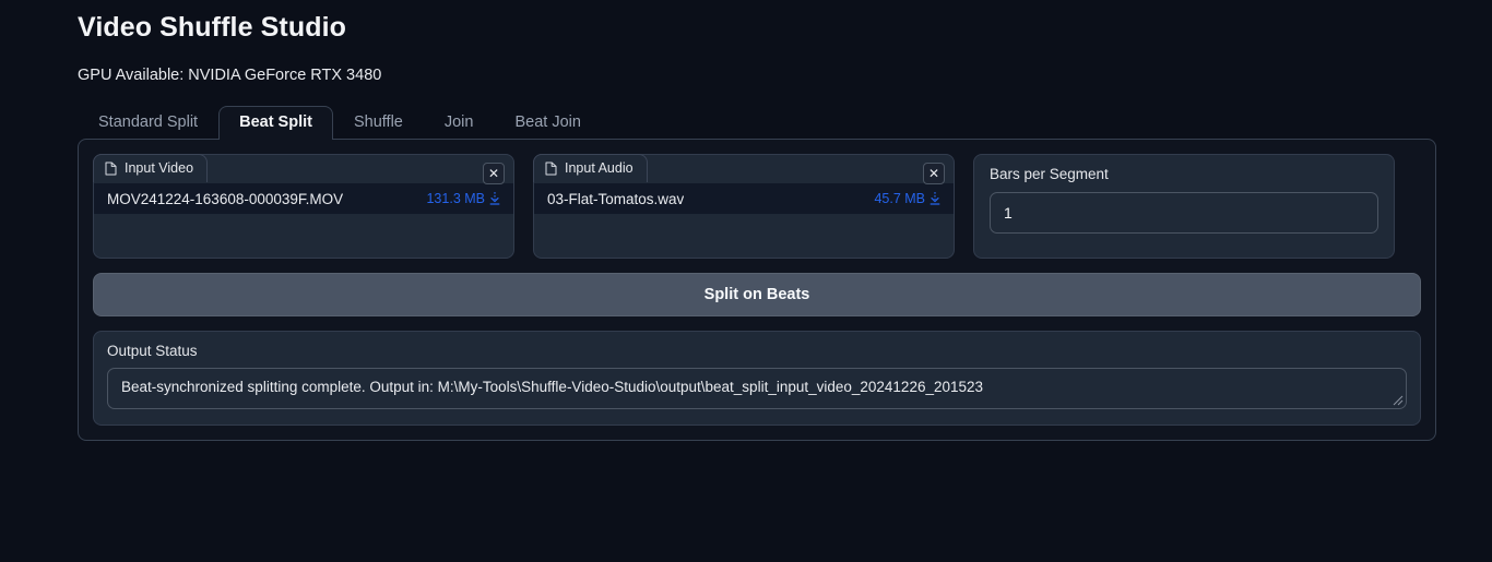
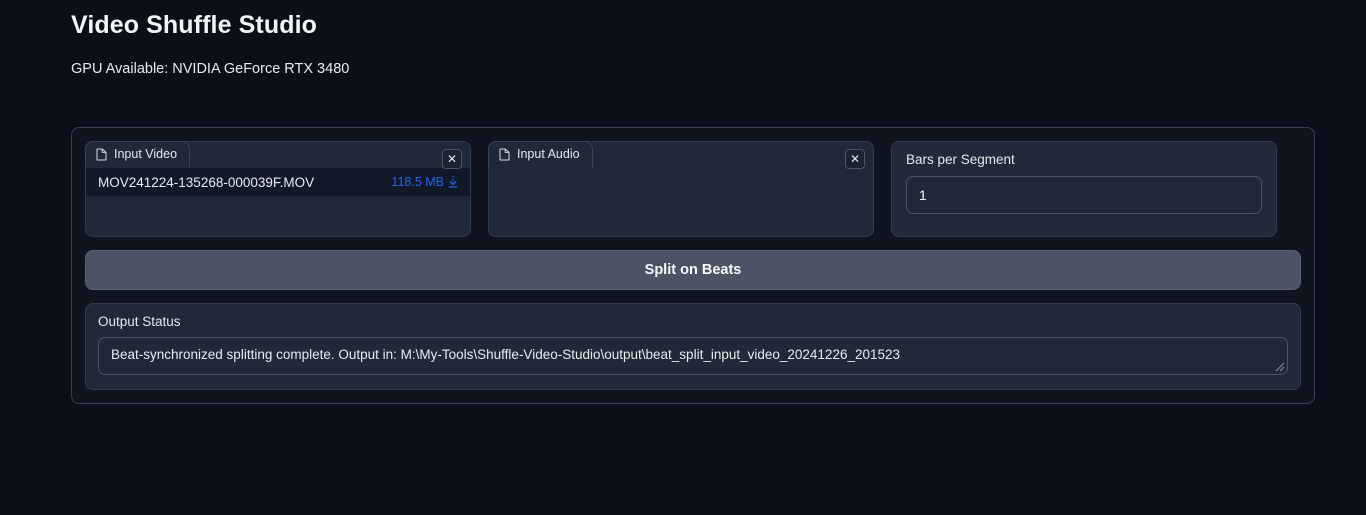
  Video Shuffle Studio
  GPU Available: NVIDIA GeForce RTX 3480
- Standard Split
- Beat Split
- Shuffle
- Join
- Beat Join
  Input Video
  ✕
- MOV241224-163608-000039F.MOV
+ MOV241224-135268-000039F.MOV
- 131.3 MB
+ 118.5 MB
  Input Audio
  ✕
- 03-Flat-Tomatos.wav
- 45.7 MB
  Bars per Segment
  1
  Split on Beats
  Output Status
  Beat-synchronized splitting complete. Output in: M:\My-Tools\Shuffle-Video-Studio\output\beat_split_input_video_20241226_201523
